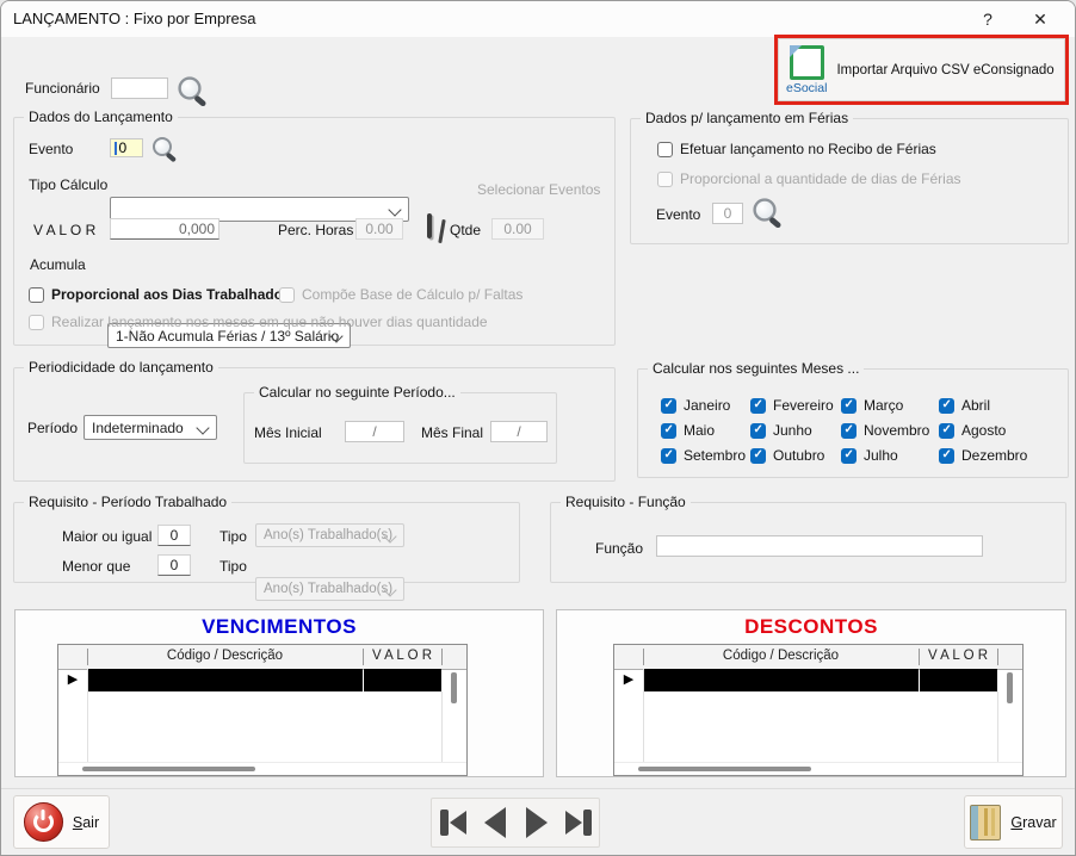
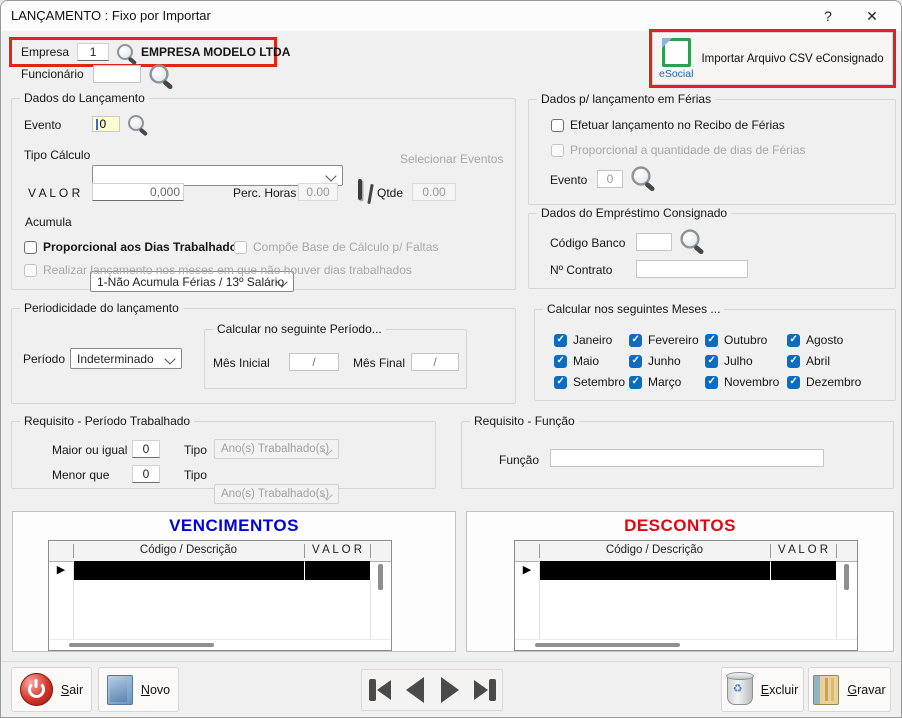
- LANÇAMENTO : Fixo por Empresa
+ LANÇAMENTO : Fixo por Importar
  ?
  ✕
+ Empresa
+ 1
+ EMPRESA MODELO LTDA
  Funcionário
  eSocial
  Importar Arquivo CSV eConsignado
  Dados do Lançamento
  Evento
  0
  Tipo Cálculo
  Selecionar Eventos
  V A L O R
  0,000
  Perc. Horas
  0.00
  Qtde
  0.00
  Acumula
  1-Não Acumula Férias / 13º Salário
  Proporcional aos Dias Trabalhad
  Compõe Base de Cálculo p/ Faltas
- Realizar lançamento nos meses em que não houver dias quantidade
+ Realizar lançamento nos meses em que não houver dias trabalhados
  Dados p/ lançamento em Férias
  Efetuar lançamento no Recibo de Férias
  Proporcional a quantidade de dias de Férias
  Evento
  0
+ Dados do Empréstimo Consignado
+ Código Banco
+ Nº Contrato
  Periodicidade do lançamento
  Período
  Indeterminado
  Calcular no seguinte Período...
  Mês Inicial
  /
  Mês Final
  /
  Calcular nos seguintes Meses ...
  Janeiro
  Fevereiro
- Março
+ Outubro
- Abril
+ Agosto
  Maio
  Junho
- Novembro
+ Julho
- Agosto
+ Abril
  Setembro
- Outubro
+ Março
- Julho
+ Novembro
  Dezembro
  Requisito - Período Trabalhado
  Maior ou igual
  0
  Tipo
  Ano(s) Trabalhado(s)
  Menor que
  0
  Tipo
  Ano(s) Trabalhado(s)
  Requisito - Função
  Função
  VENCIMENTOS
  Código / Descrição
  V A L O R
  ▶
  DESCONTOS
  Código / Descrição
  V A L O R
  ▶
  Sair
+ Novo
+ Excluir
  Gravar
